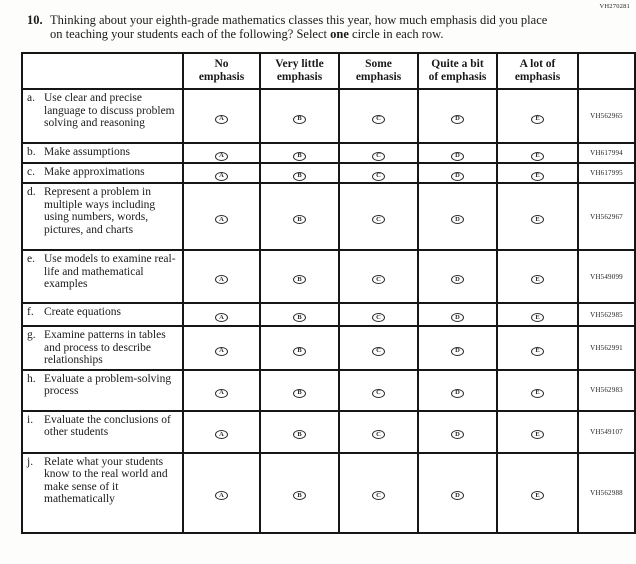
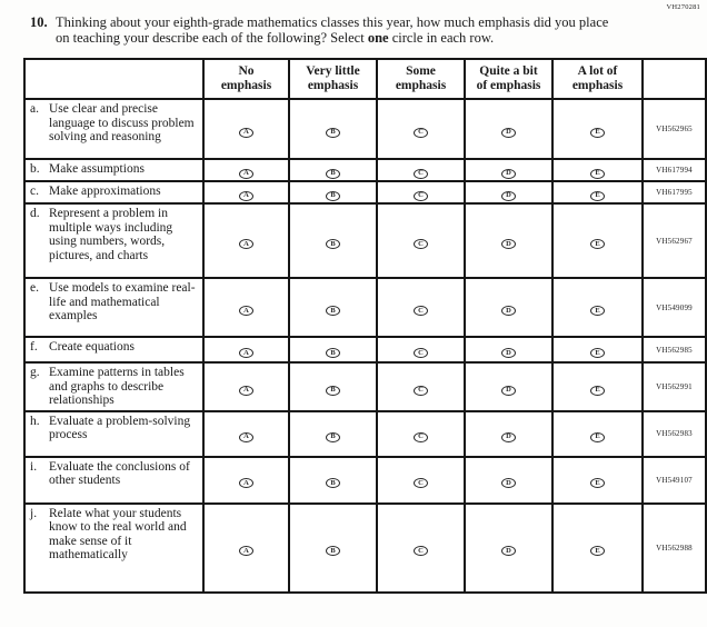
  10.
- Thinking about your eighth-grade mathematics classes this year, how much emphasis did you place on teaching your students each of the following? Select one circle in each row.
+ Thinking about your eighth-grade mathematics classes this year, how much emphasis did you place on teaching your describe each of the following? Select one circle in each row.
  	Noemphasis	Very littleemphasis	Someemphasis	Quite a bitof emphasis	A lot ofemphasis
  a. Use clear and precise language to discuss problem solving and reasoning						VH562965
  b. Make assumptions						VH617994
  c. Make approximations						VH617995
  d. Represent a problem in multiple ways including using numbers, words, pictures, and charts						VH562967
  e. Use models to examine real-life and mathematical examples						VH549099
  f. Create equations						VH562985
- g. Examine patterns in tables and process to describe relationships						VH562991
+ g. Examine patterns in tables and graphs to describe relationships						VH562991
  h. Evaluate a problem-solving process						VH562983
  i. Evaluate the conclusions of other students						VH549107
  j. Relate what your students know to the real world and make sense of it mathematically						VH562988
